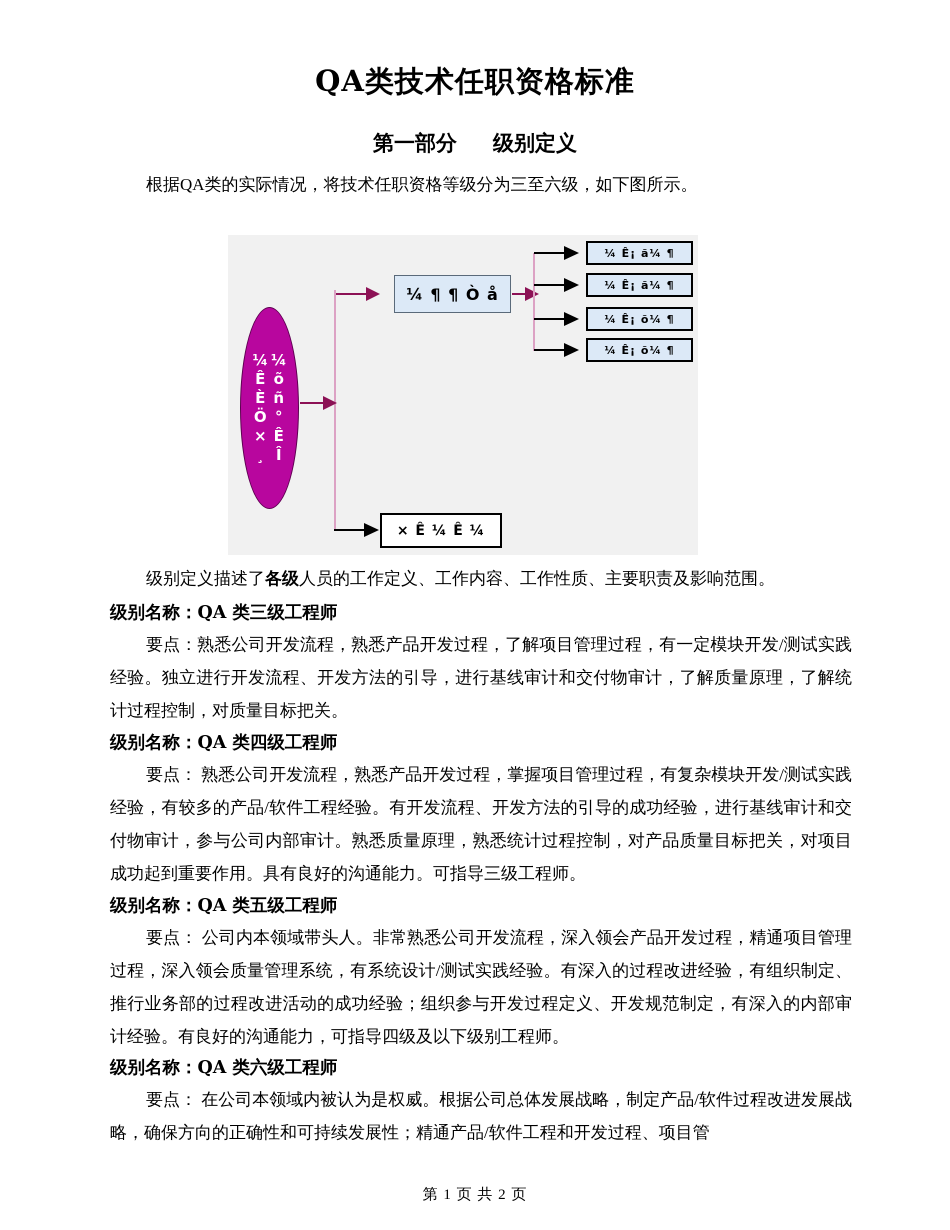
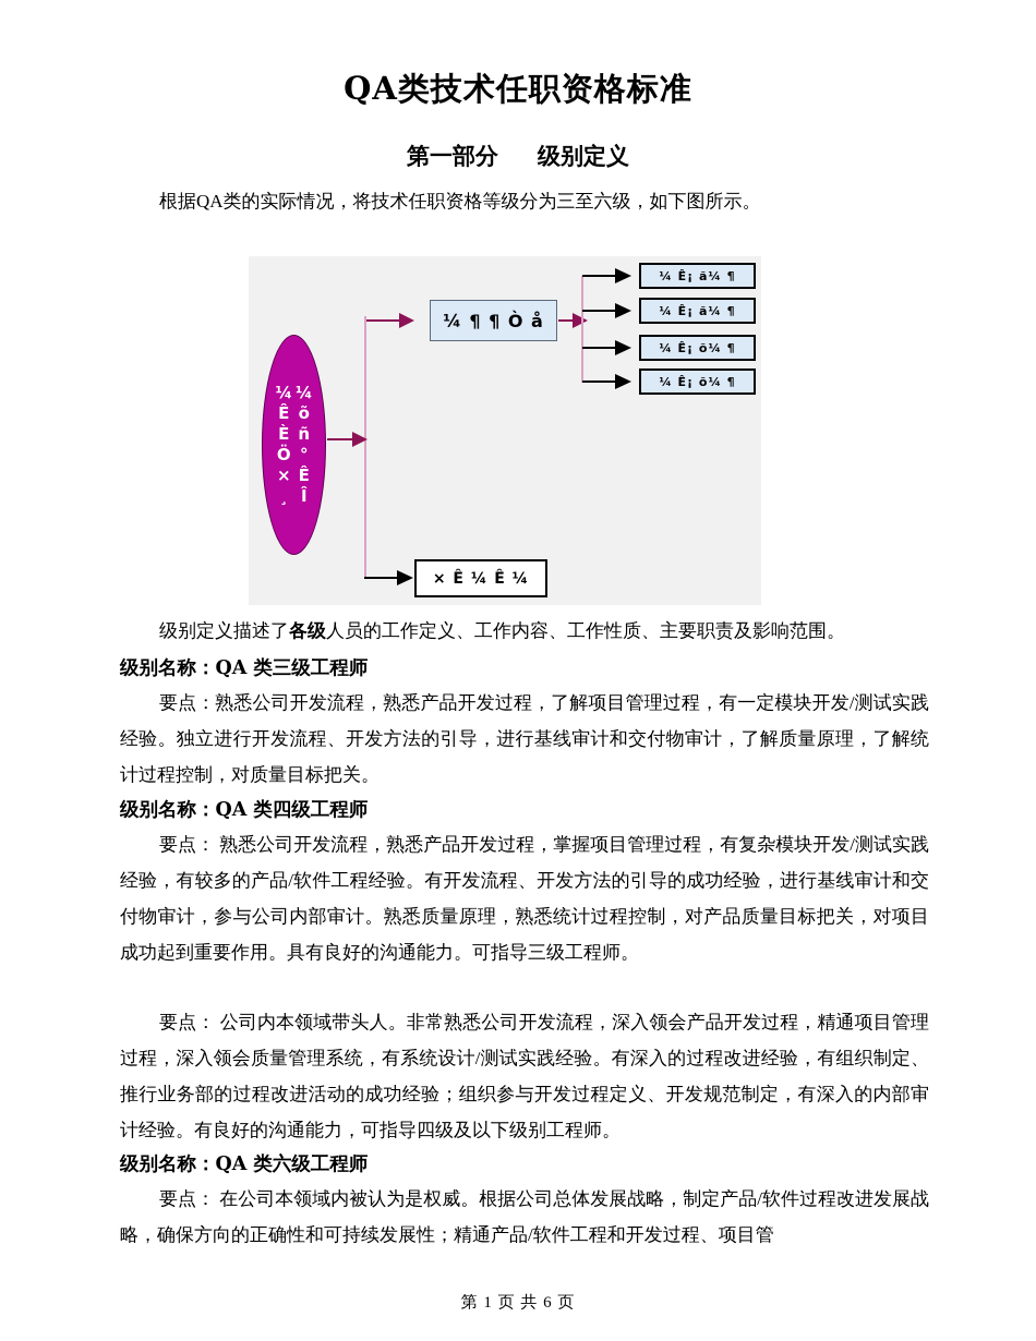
  QA类技术任职资格标准
  第一部分 级别定义
  根据QA类的实际情况，将技术任职资格等级分为三至六级，如下图所示。
  ¼
  Ê
  È
  Ö
  ×
  ¸
  ¼
  õ
  ñ
  °
  Ê
  Î
  ¼ ¶ ¶ Ò å
  ¼ Ê¡ ã¼ ¶
  ¼ Ê¡ ã¼ ¶
  ¼ Ê¡ õ¼ ¶
  ¼ Ê¡ õ¼ ¶
  × Ê ¼ Ê ¼
  级别定义描述了各级人员的工作定义、工作内容、工作性质、主要职责及影响范围。
  级别名称：QA 类三级工程师
  要点：熟悉公司开发流程，熟悉产品开发过程，了解项目管理过程，有一定模块开发/测试实践经验。独立进行开发流程、开发方法的引导，进行基线审计和交付物审计，了解质量原理，了解统计过程控制，对质量目标把关。
  级别名称：QA 类四级工程师
  要点： 熟悉公司开发流程，熟悉产品开发过程，掌握项目管理过程，有复杂模块开发/测试实践经验，有较多的产品/软件工程经验。有开发流程、开发方法的引导的成功经验，进行基线审计和交付物审计，参与公司内部审计。熟悉质量原理，熟悉统计过程控制，对产品质量目标把关，对项目成功起到重要作用。具有良好的沟通能力。可指导三级工程师。
- 级别名称：QA 类五级工程师
  要点： 公司内本领域带头人。非常熟悉公司开发流程，深入领会产品开发过程，精通项目管理过程，深入领会质量管理系统，有系统设计/测试实践经验。有深入的过程改进经验，有组织制定、推行业务部的过程改进活动的成功经验；组织参与开发过程定义、开发规范制定，有深入的内部审计经验。有良好的沟通能力，可指导四级及以下级别工程师。
  级别名称：QA 类六级工程师
  要点： 在公司本领域内被认为是权威。根据公司总体发展战略，制定产品/软件过程改进发展战略，确保方向的正确性和可持续发展性；精通产品/软件工程和开发过程、项目管
- 第 1 页 共 2 页
+ 第 1 页 共 6 页
